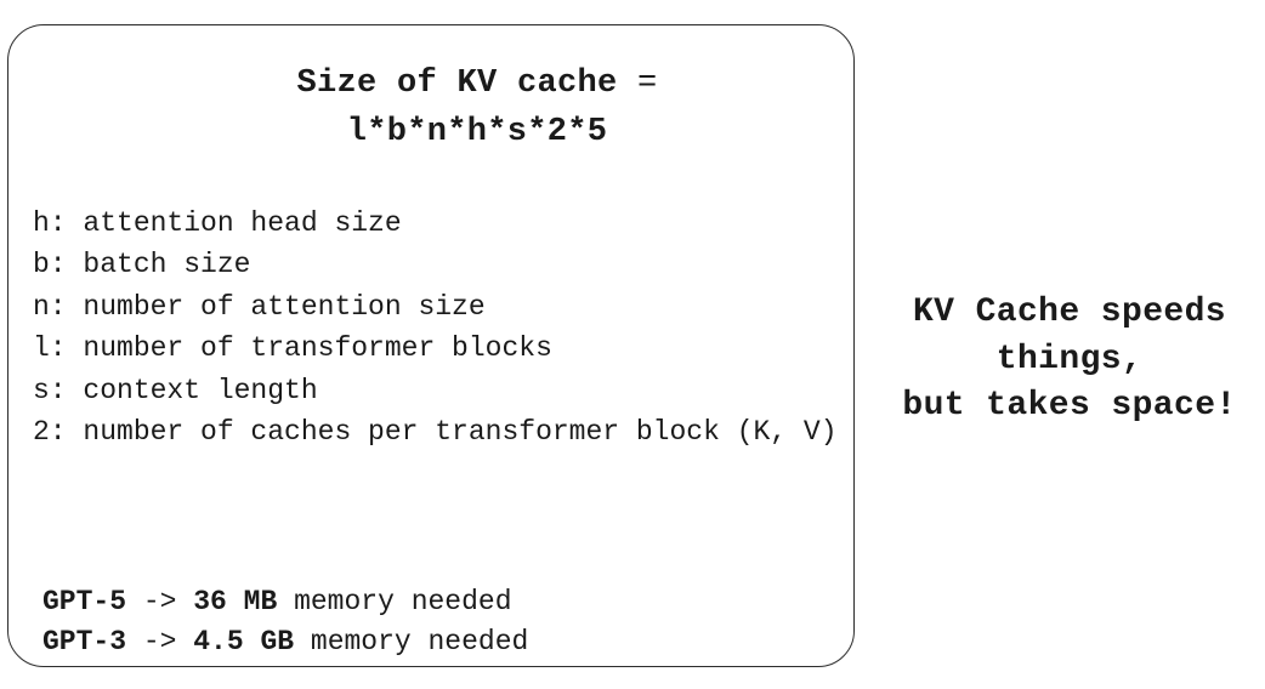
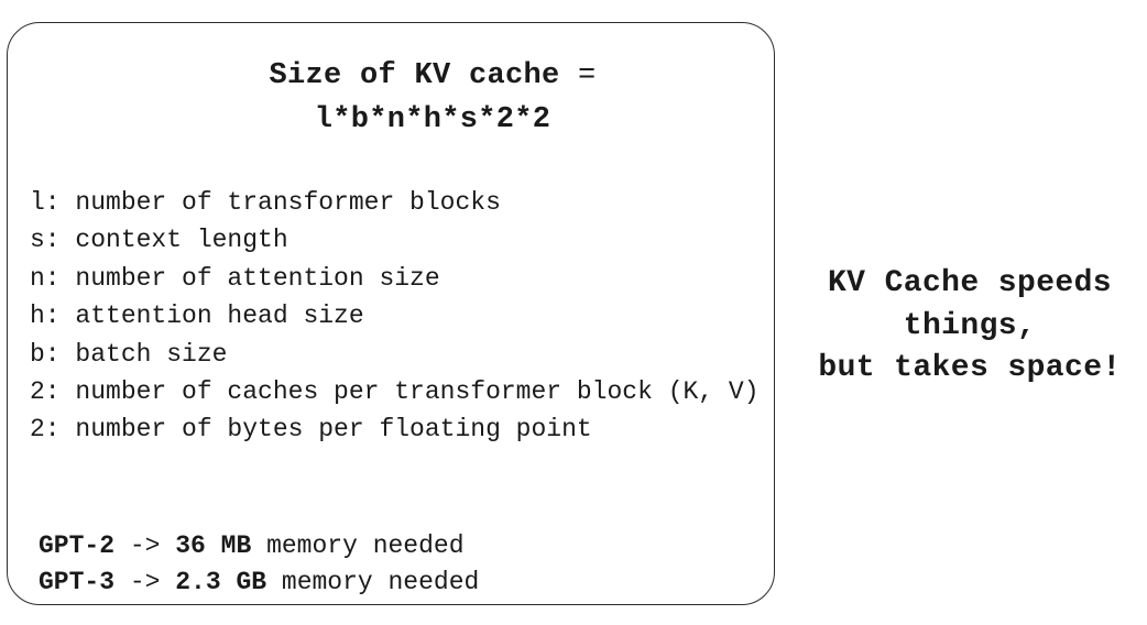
  Size of KV cache =
- l*b*n*h*s*2*5
+ l*b*n*h*s*2*2
- h: attention head size
+ l: number of transformer blocks
- b: batch size
+ s: context length
  n: number of attention size
- l: number of transformer blocks
+ h: attention head size
- s: context length
+ b: batch size
  2: number of caches per transformer block (K, V)
+ 2: number of bytes per floating point
- GPT-5 -> 36 MB memory needed
+ GPT-2 -> 36 MB memory needed
- GPT-3 -> 4.5 GB memory needed
+ GPT-3 -> 2.3 GB memory needed
  KV Cache speeds
  things,
  but takes space!
